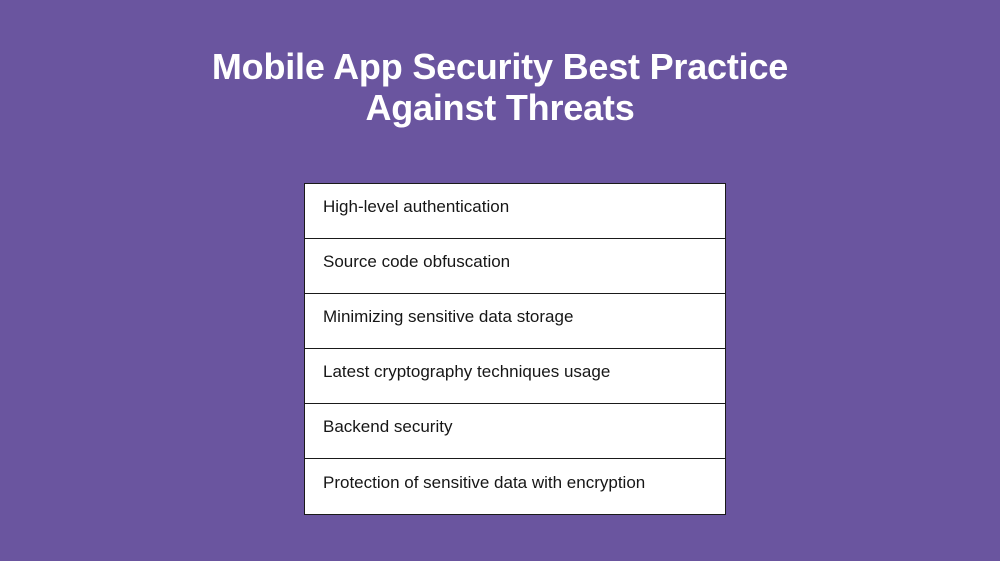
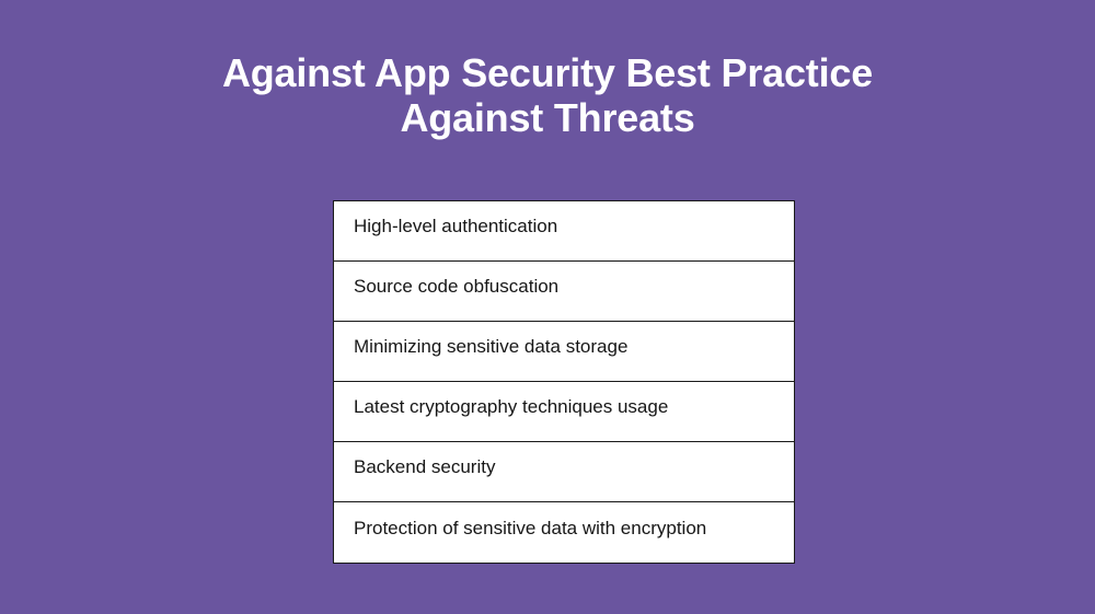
- Mobile App Security Best Practice
+ Against App Security Best Practice
  Against Threats
  High-level authentication
  Source code obfuscation
  Minimizing sensitive data storage
  Latest cryptography techniques usage
  Backend security
  Protection of sensitive data with encryption
